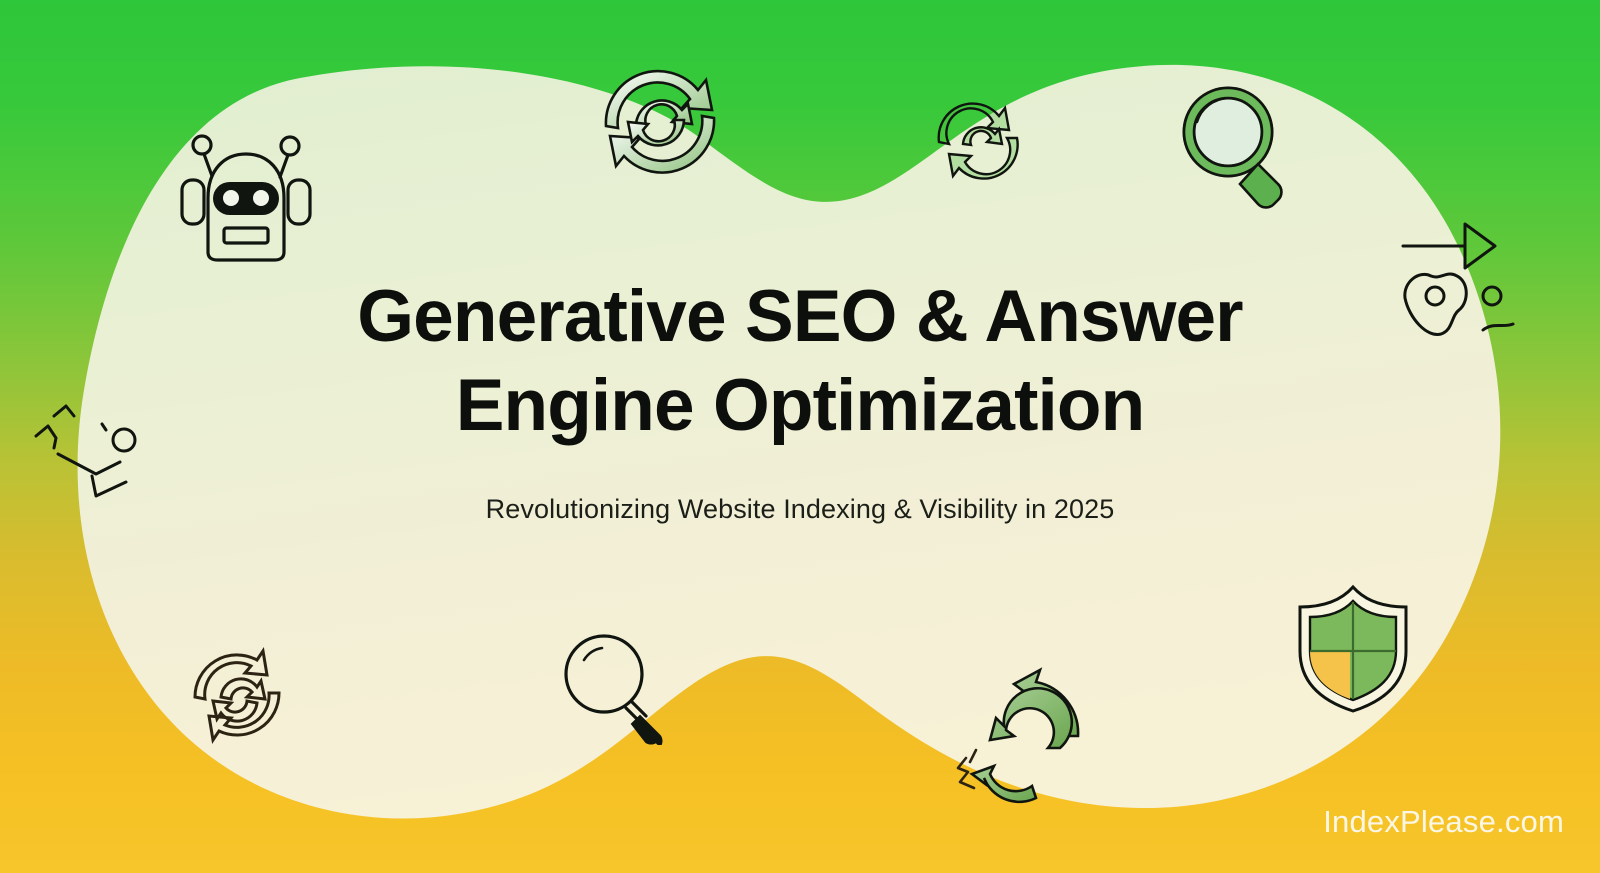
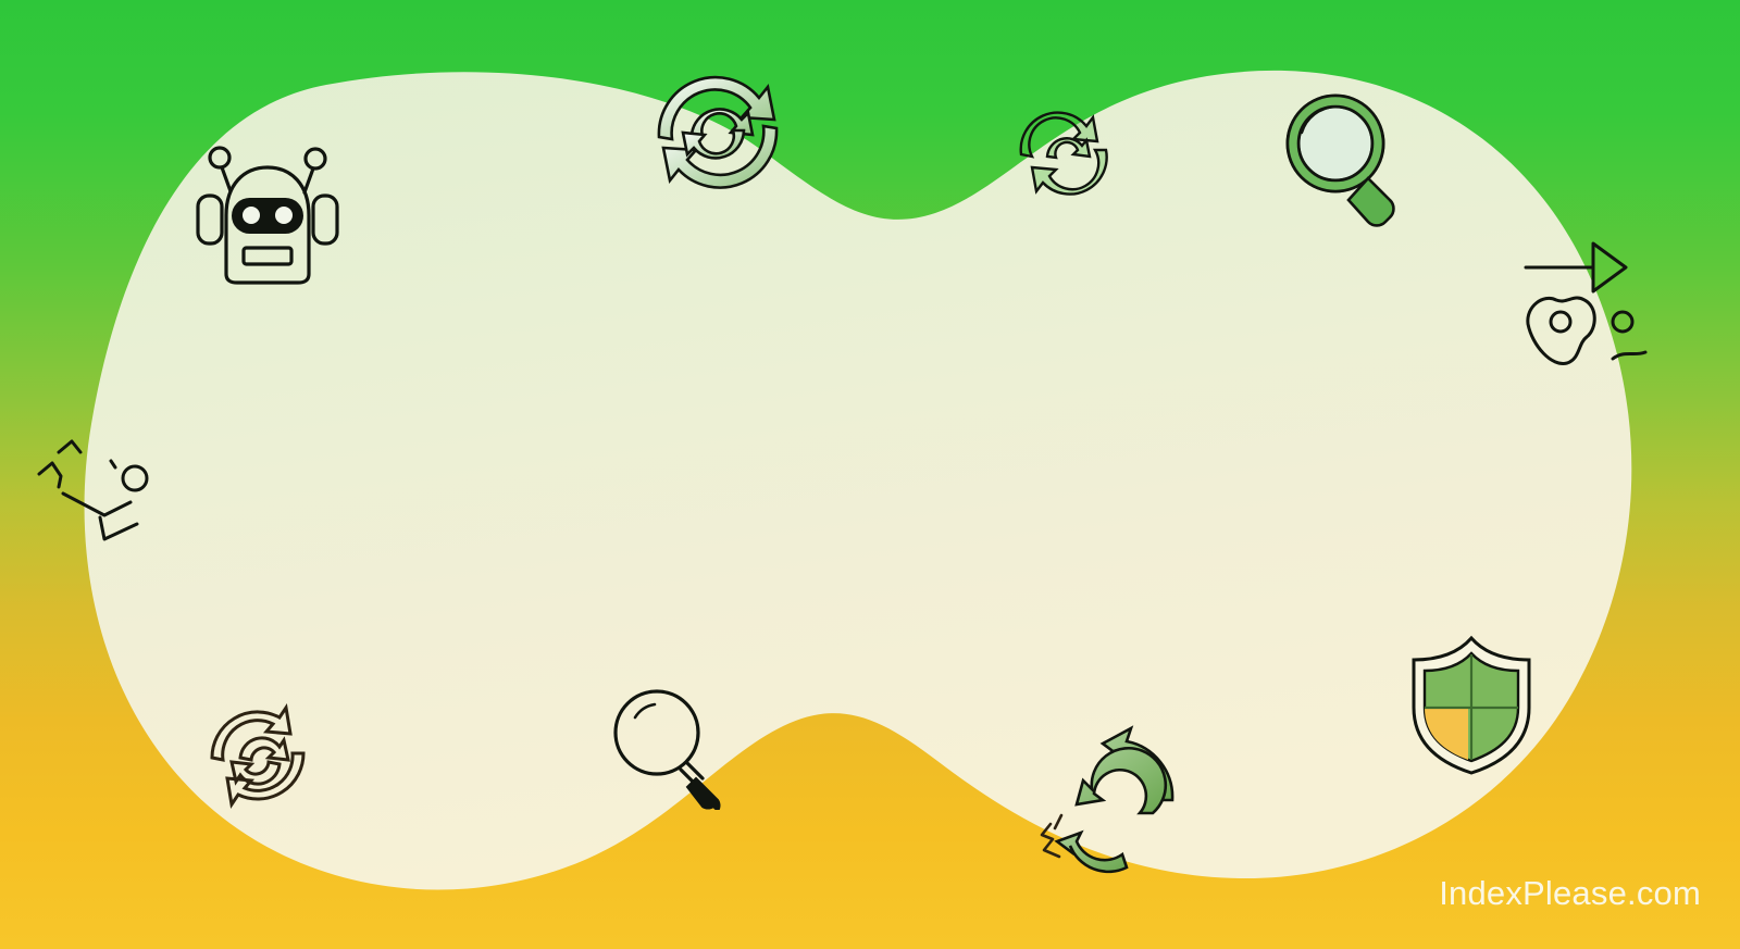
- Generative SEO & Answer
- Engine Optimization
- Revolutionizing Website Indexing & Visibility in 2025
  IndexPlease.com
